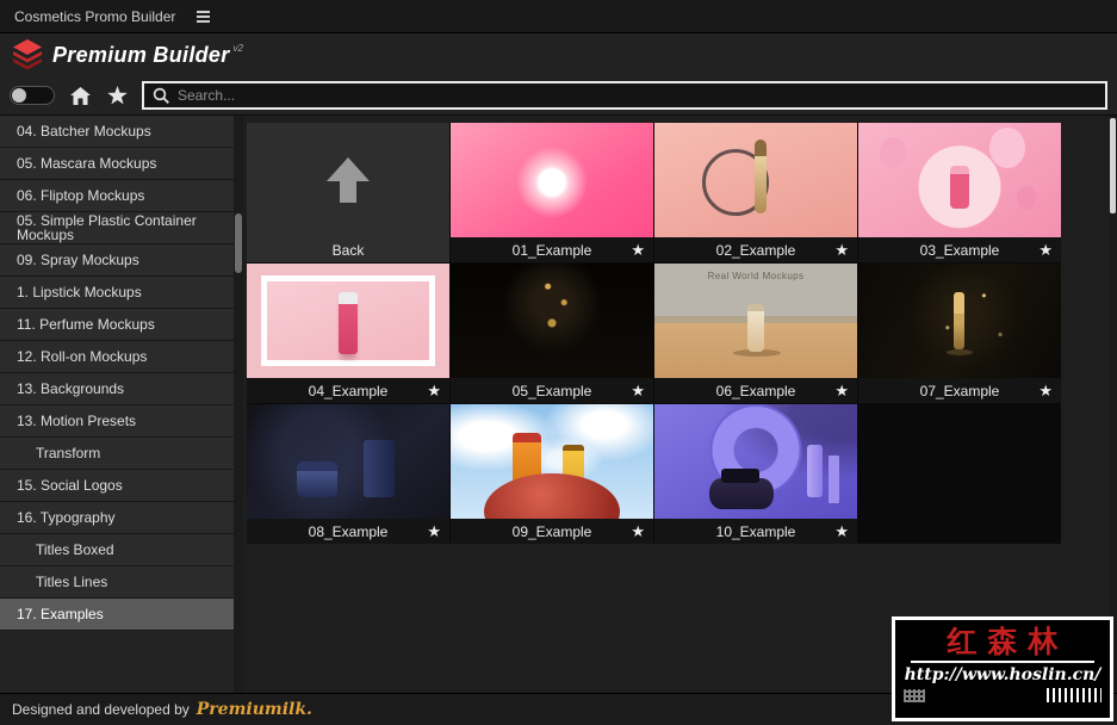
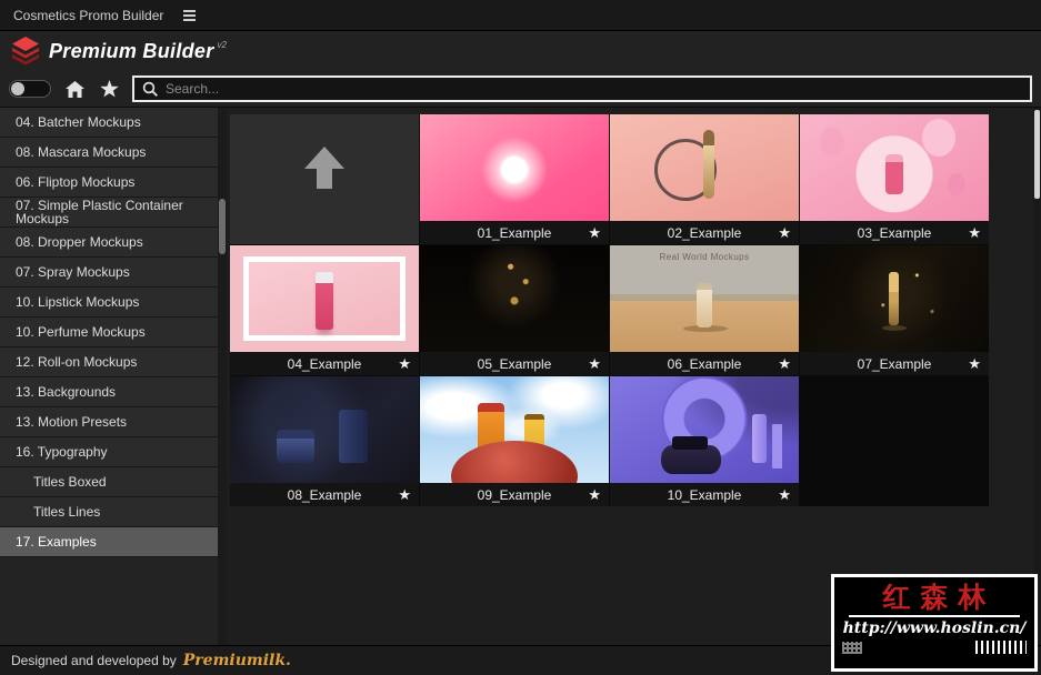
  Cosmetics Promo Builder
  Premium Builder
  v2
  Search...
  04. Batcher Mockups
- 05. Mascara Mockups
+ 08. Mascara Mockups
  06. Fliptop Mockups
- 05. Simple Plastic Container Mockups
+ 07. Simple Plastic Container Mockups
+ 08. Dropper Mockups
- 09. Spray Mockups
+ 07. Spray Mockups
- 1. Lipstick Mockups
+ 10. Lipstick Mockups
- 11. Perfume Mockups
+ 10. Perfume Mockups
  12. Roll-on Mockups
  13. Backgrounds
  13. Motion Presets
- Transform
- 15. Social Logos
  16. Typography
  Titles Boxed
  Titles Lines
  17. Examples
- Back
  01_Example
  ★
  02_Example
  ★
  03_Example
  ★
  04_Example
  ★
  05_Example
  ★
  Real World Mockups
  06_Example
  ★
  07_Example
  ★
  08_Example
  ★
  09_Example
  ★
  10_Example
  ★
  Designed and developed by
  Premiumilk.
  红森林
  http://www.hoslin.cn/
